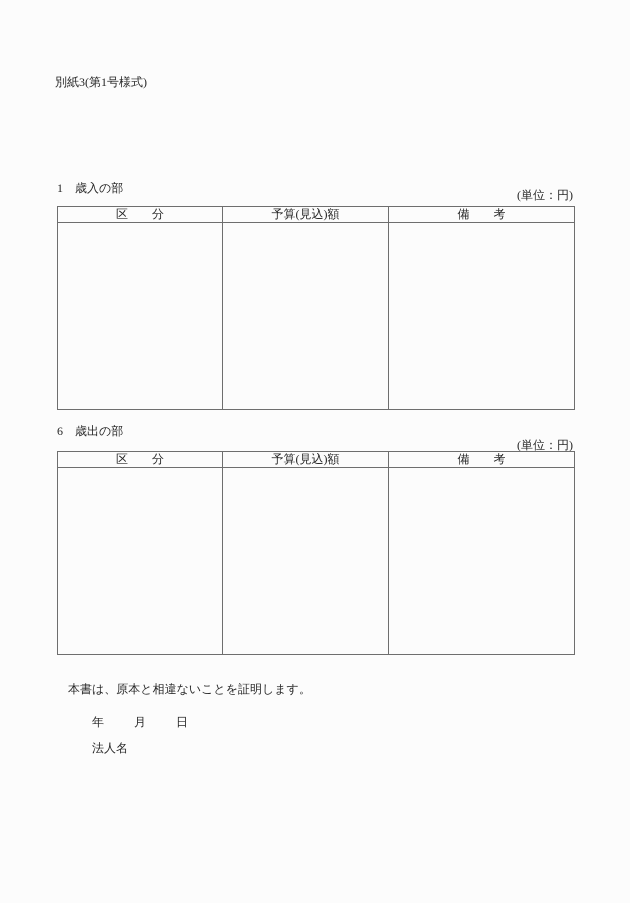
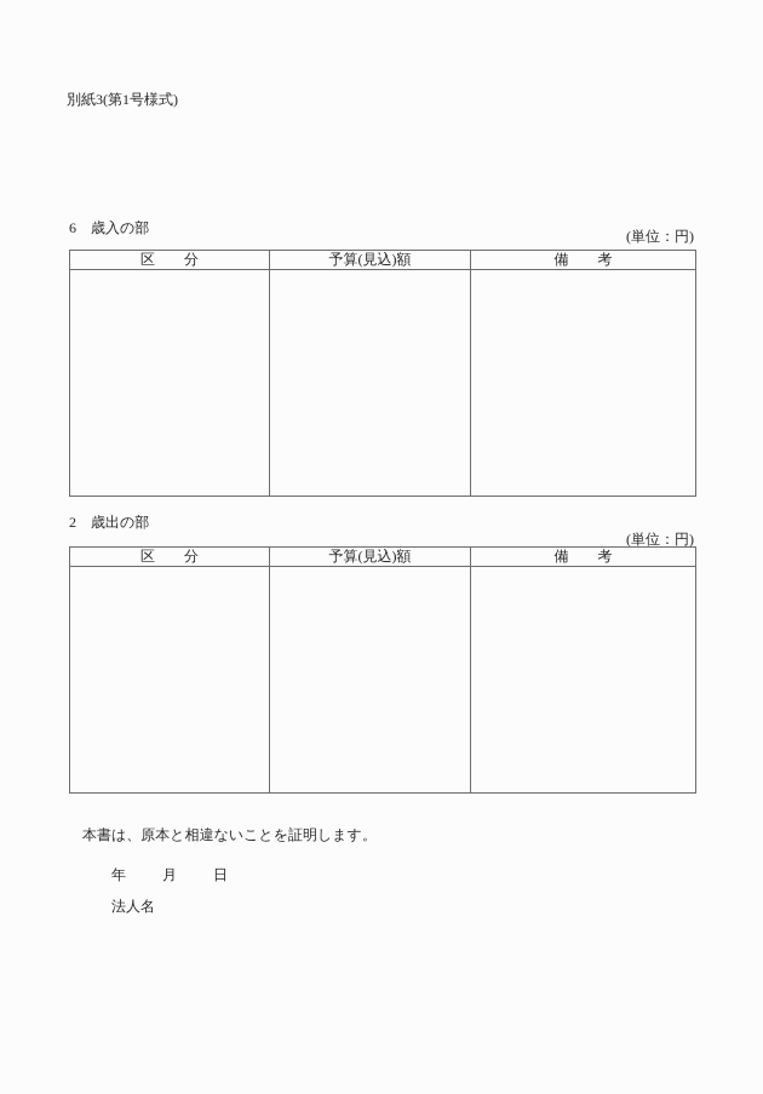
  別紙3(第1号様式)
- 1 歳入の部
+ 6 歳入の部
  (単位：円)
  区 分	予算(見込)額	備 考
- 6 歳出の部
+ 2 歳出の部
  (単位：円)
  区 分	予算(見込)額	備 考
  本書は、原本と相違ないことを証明します。
  年 月 日
  法人名
